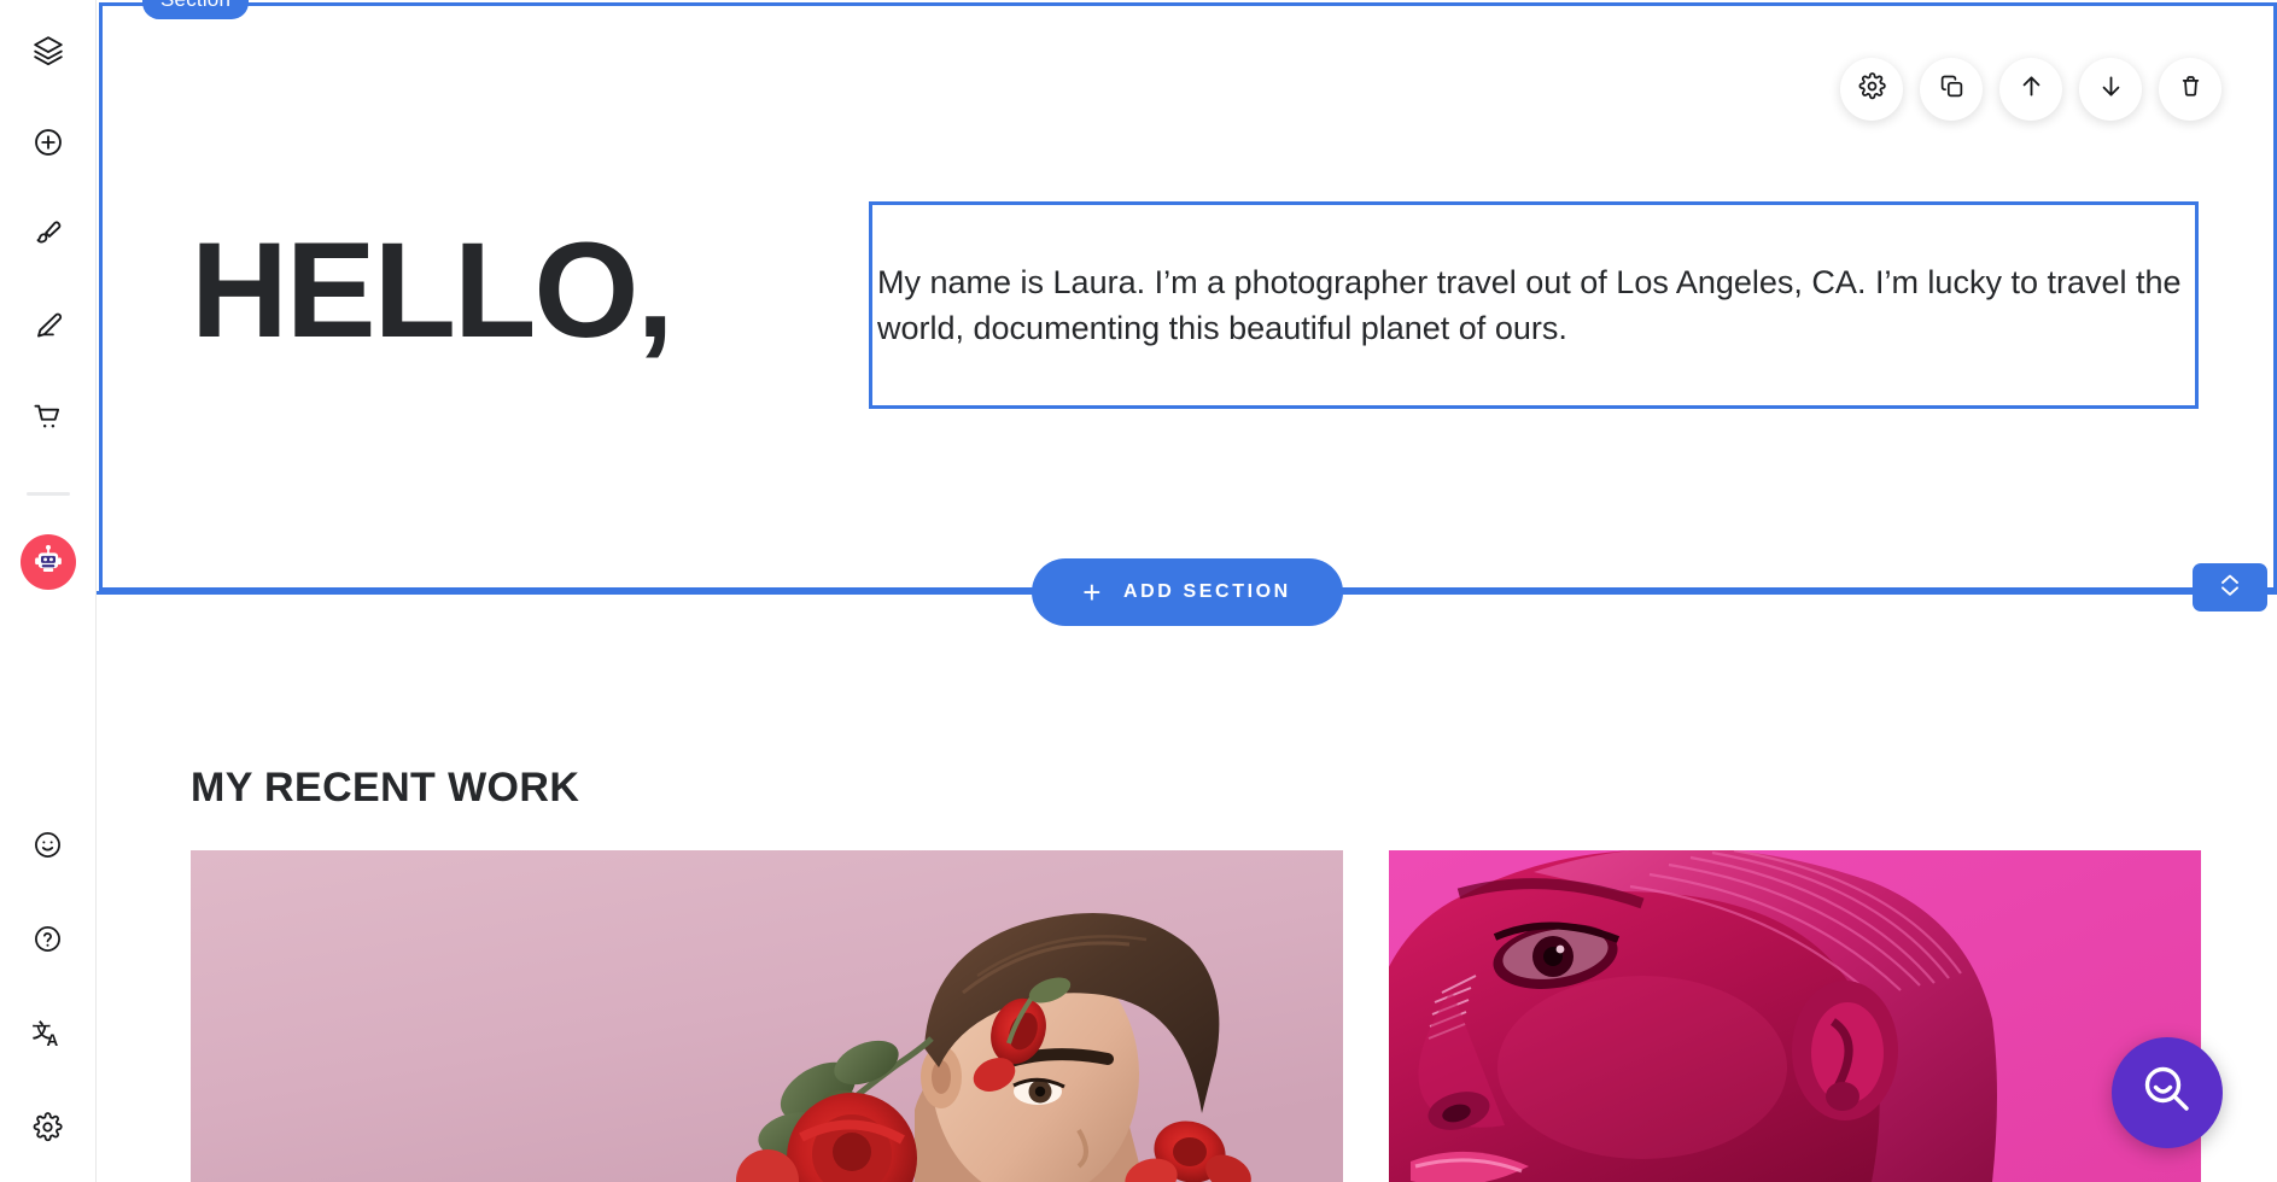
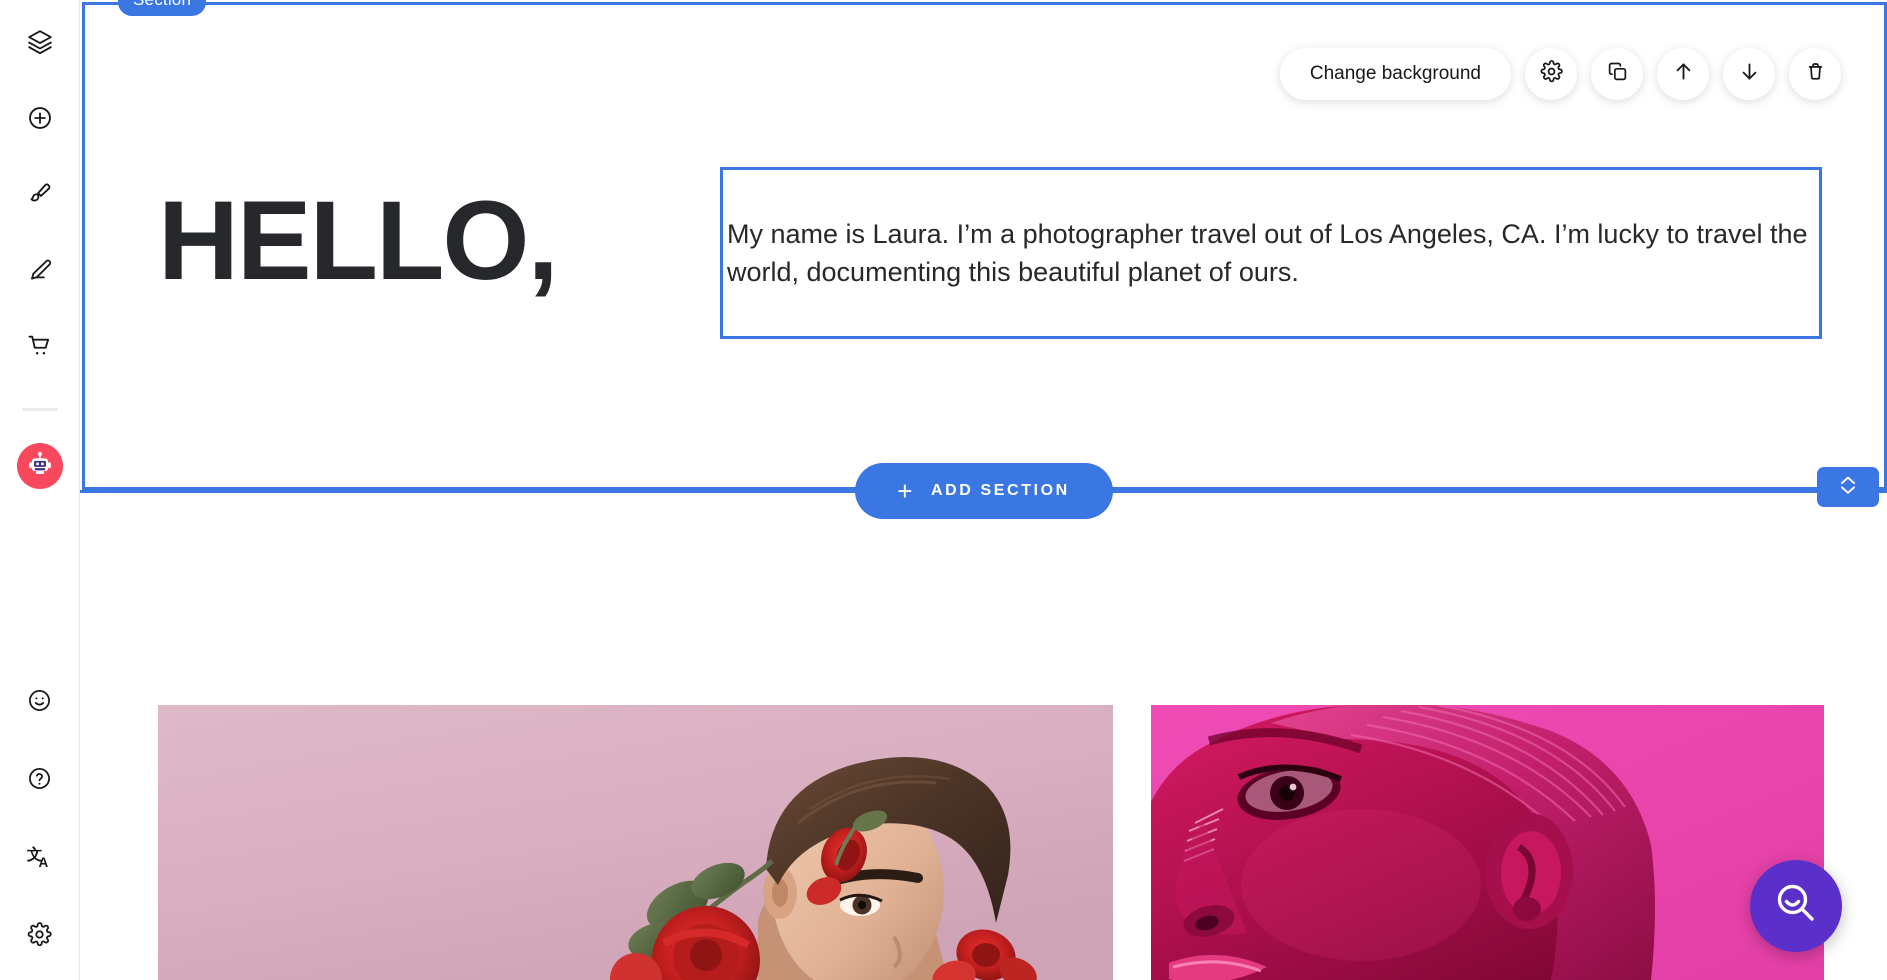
  文
  A
+ Change background
  HELLO,
  My name is Laura. I’m a photographer travel out of Los Angeles, CA. I’m lucky to travel the world, documenting this beautiful planet of ours.
  +
  ADD SECTION
- MY RECENT WORK
